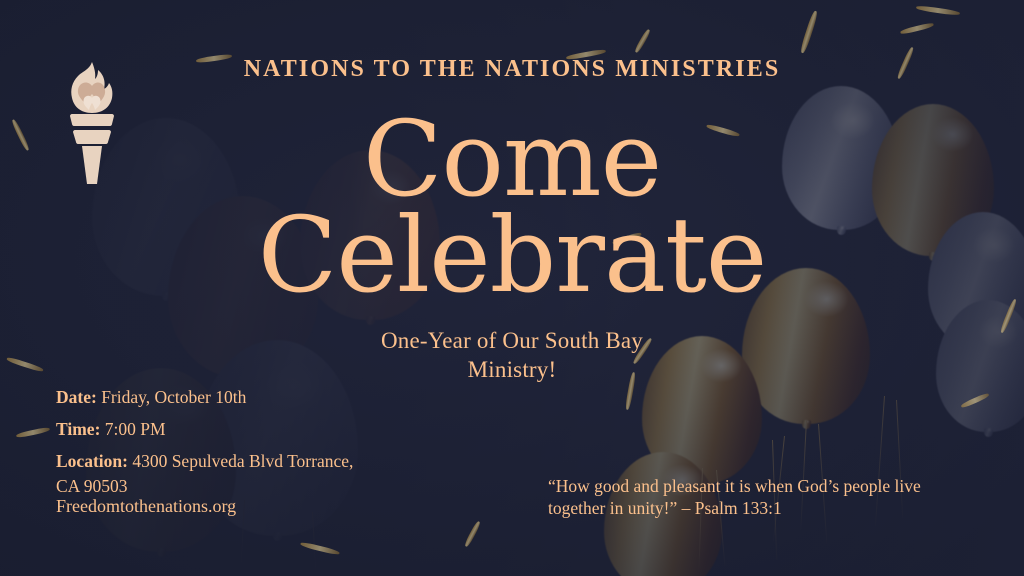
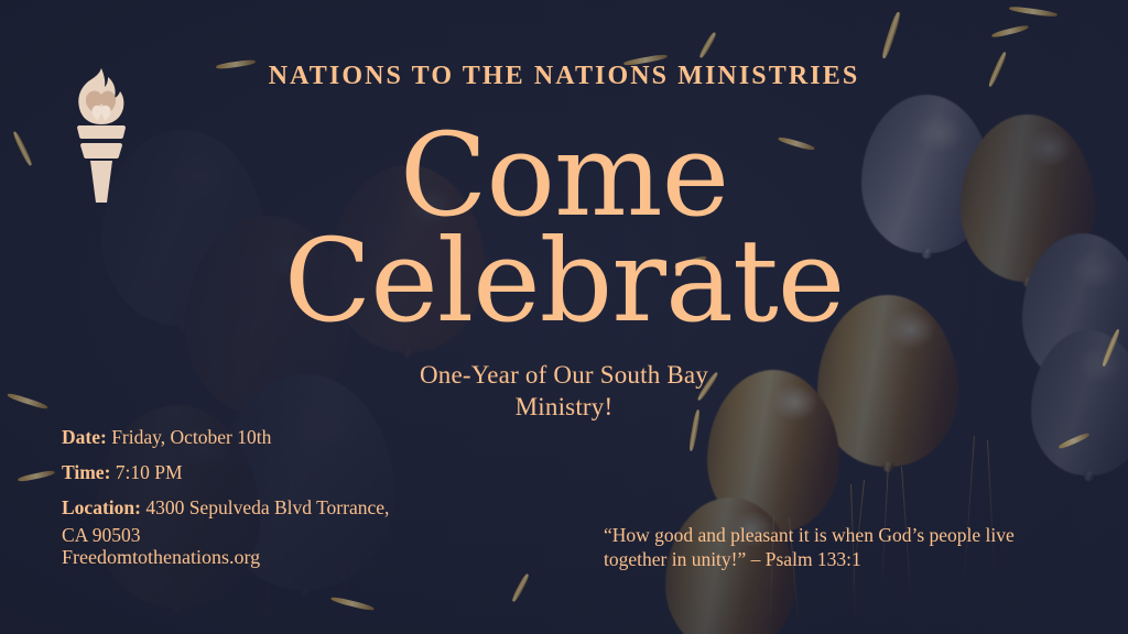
  NATIONS TO THE NATIONS MINISTRIES
  Come
  Celebrate
  One-Year of Our South Bay
  Ministry!
  Date: Friday, October 10th
- Time: 7:00 PM
+ Time: 7:10 PM
  Location: 4300 Sepulveda Blvd Torrance, CA 90503
  Freedomtothenations.org
  “How good and pleasant it is when God’s people live together in unity!” – Psalm 133:1
